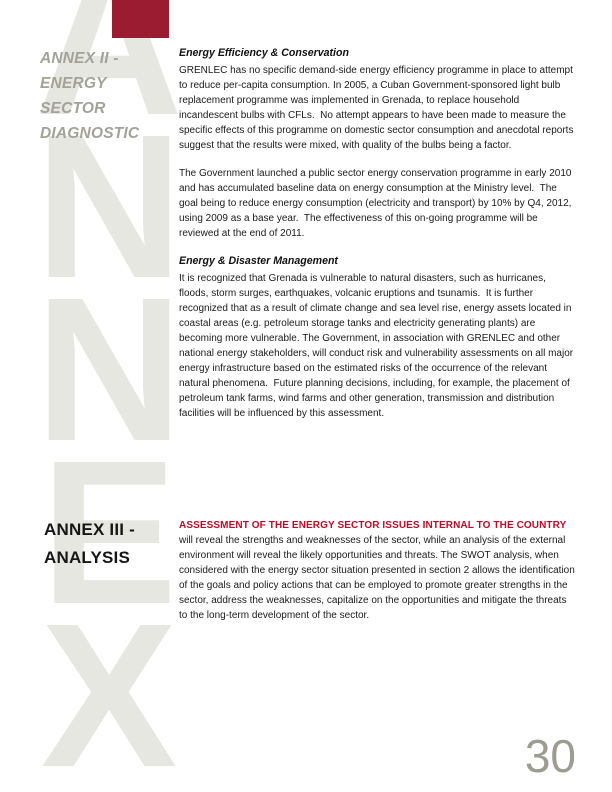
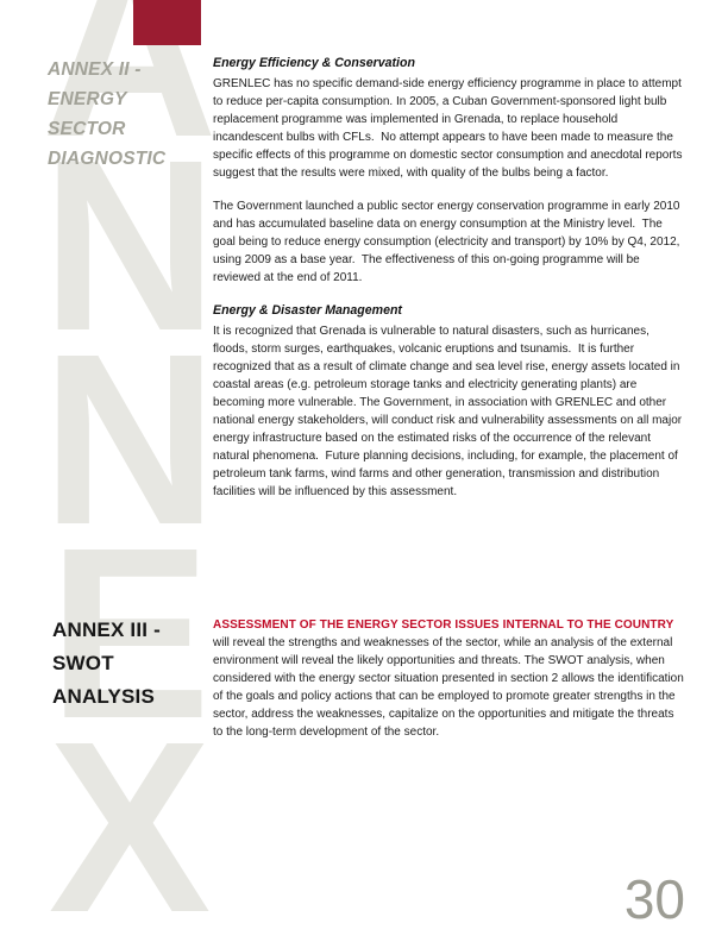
  A
  N
  N
  E
  X
  ANNEX II -
  ENERGY
  SECTOR
  DIAGNOSTIC
  Energy Efficiency & Conservation
  GRENLEC has no specific demand-side energy efficiency programme in place to attempt to reduce per-capita consumption. In 2005, a Cuban Government-sponsored light bulb replacement programme was implemented in Grenada, to replace household incandescent bulbs with CFLs. No attempt appears to have been made to measure the specific effects of this programme on domestic sector consumption and anecdotal reports suggest that the results were mixed, with quality of the bulbs being a factor.
  The Government launched a public sector energy conservation programme in early 2010 and has accumulated baseline data on energy consumption at the Ministry level. The goal being to reduce energy consumption (electricity and transport) by 10% by Q4, 2012, using 2009 as a base year. The effectiveness of this on-going programme will be reviewed at the end of 2011.
  Energy & Disaster Management
  It is recognized that Grenada is vulnerable to natural disasters, such as hurricanes, floods, storm surges, earthquakes, volcanic eruptions and tsunamis. It is further recognized that as a result of climate change and sea level rise, energy assets located in coastal areas (e.g. petroleum storage tanks and electricity generating plants) are becoming more vulnerable. The Government, in association with GRENLEC and other national energy stakeholders, will conduct risk and vulnerability assessments on all major energy infrastructure based on the estimated risks of the occurrence of the relevant natural phenomena. Future planning decisions, including, for example, the placement of petroleum tank farms, wind farms and other generation, transmission and distribution facilities will be influenced by this assessment.
  ANNEX III -
+ SWOT
  ANALYSIS
  ASSESSMENT OF THE ENERGY SECTOR ISSUES INTERNAL TO THE COUNTRY will reveal the strengths and weaknesses of the sector, while an analysis of the external environment will reveal the likely opportunities and threats. The SWOT analysis, when considered with the energy sector situation presented in section 2 allows the identification of the goals and policy actions that can be employed to promote greater strengths in the sector, address the weaknesses, capitalize on the opportunities and mitigate the threats to the long-term development of the sector.
  30
